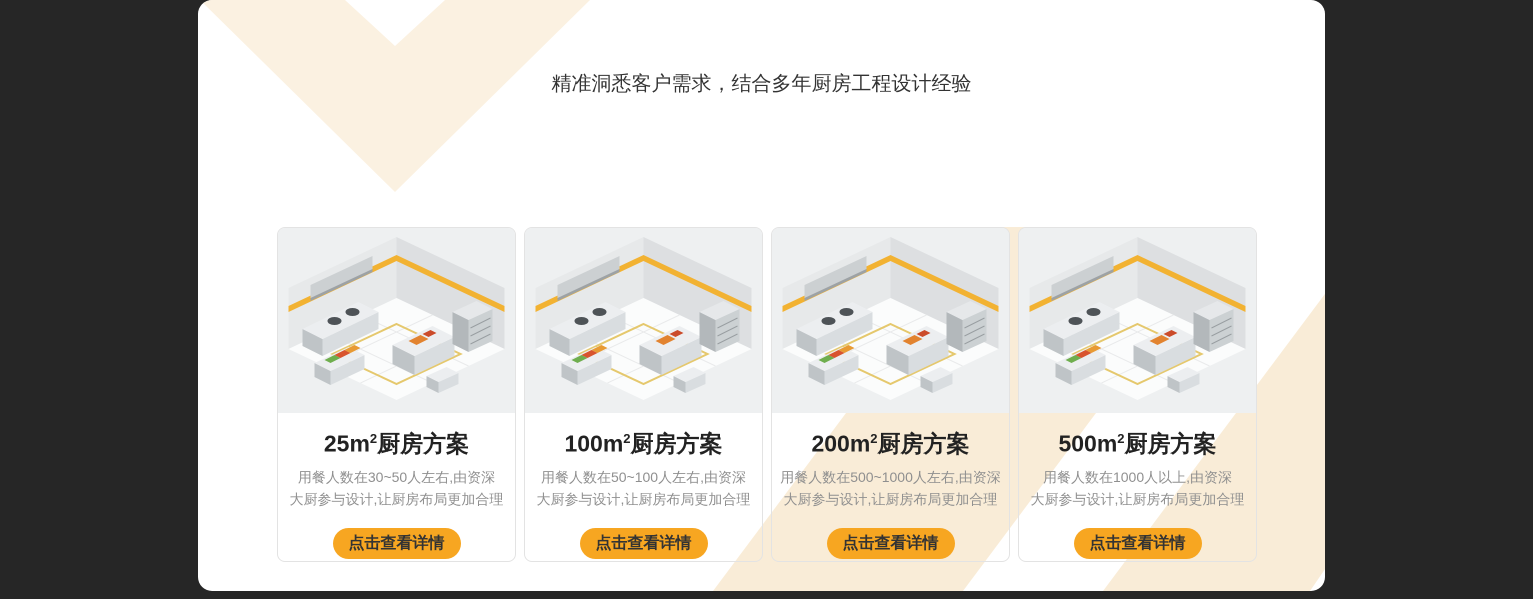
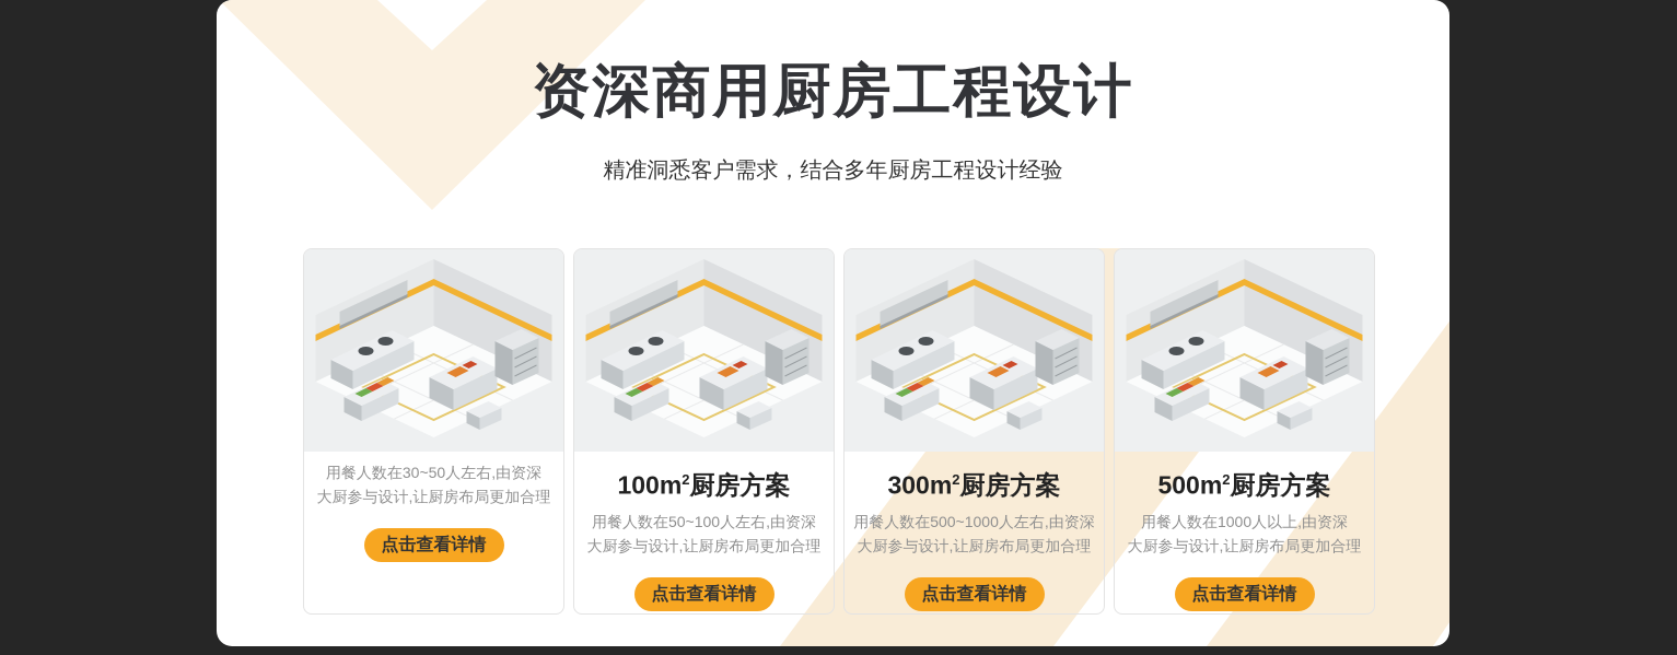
+ 资深商用厨房工程设计
  精准洞悉客户需求，结合多年厨房工程设计经验
- 25m2厨房方案
  用餐人数在30~50人左右,由资深
  大厨参与设计,让厨房布局更加合理
  点击查看详情
  100m2厨房方案
  用餐人数在50~100人左右,由资深
  大厨参与设计,让厨房布局更加合理
  点击查看详情
- 200m2厨房方案
+ 300m2厨房方案
  用餐人数在500~1000人左右,由资深
  大厨参与设计,让厨房布局更加合理
  点击查看详情
  500m2厨房方案
  用餐人数在1000人以上,由资深
  大厨参与设计,让厨房布局更加合理
  点击查看详情
